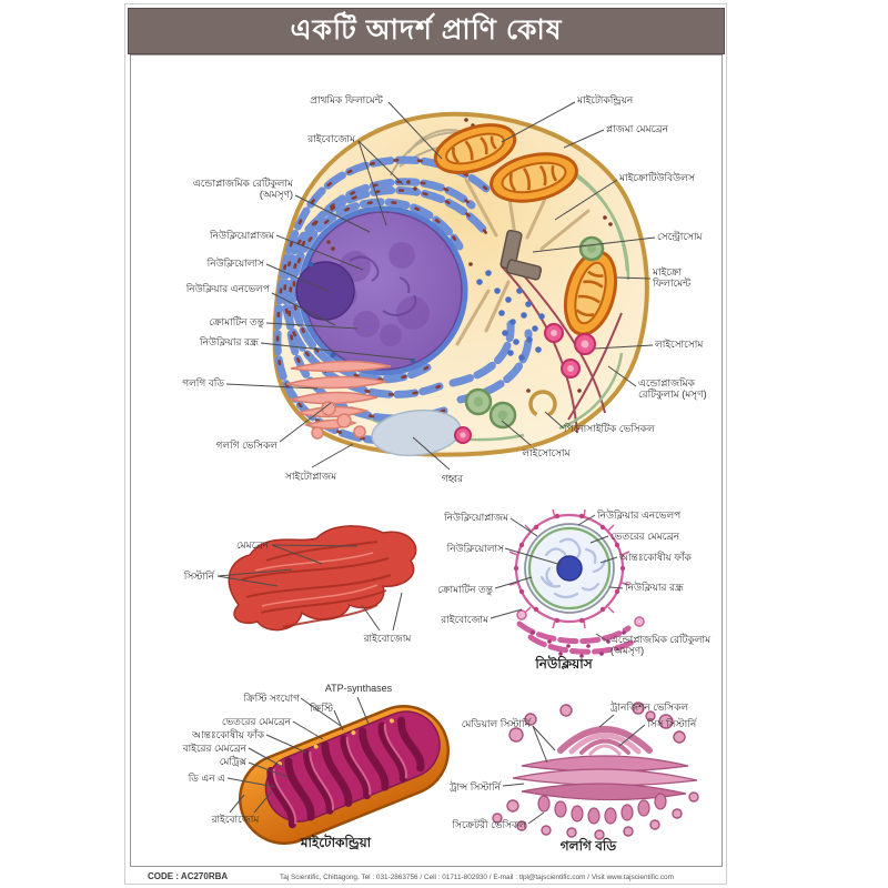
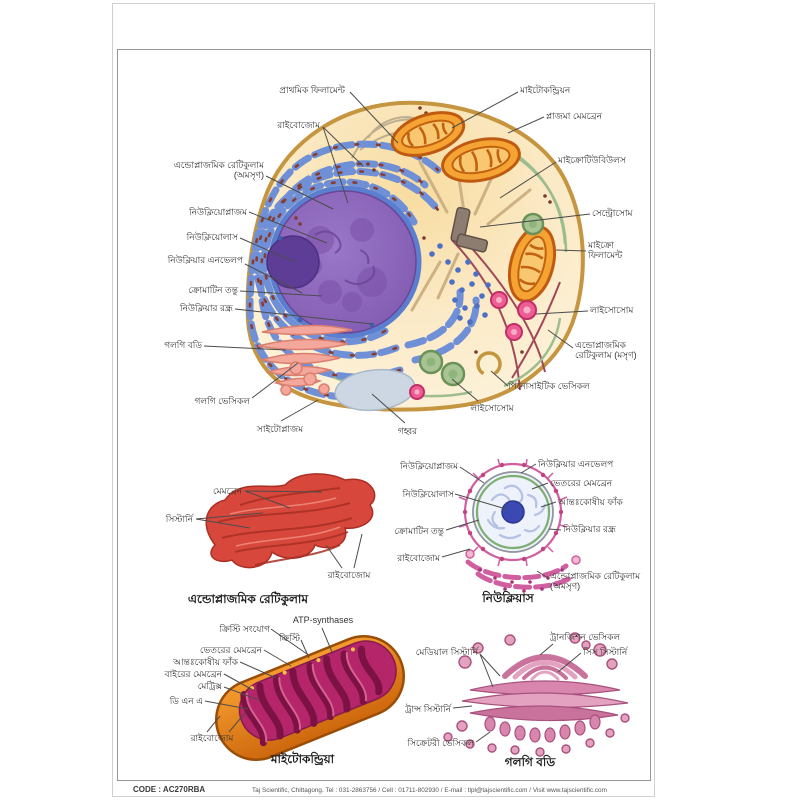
- একটি আদর্শ প্রাণি কোষ
  প্রাথমিক ফিলামেন্ট
  রাইবোজোম
  এন্ডোপ্লাজমিক রেটিকুলাম (অমসৃণ)
  নিউক্লিয়োপ্লাজম
  নিউক্লিয়োলাস
  নিউক্লিয়ার এনভেলপ
  ক্রোমাটিন তন্তু
  নিউক্লিয়ার রন্ধ্র
  গলগি বডি
  গলগি ভেসিকল
  সাইটোপ্লাজম
  গহ্বর
  মাইটোকন্ড্রিয়ন
  প্লাজমা মেমব্রেন
  মাইক্রোটিউবিউলস
  সেন্ট্রোসোম
  মাইক্রো ফিলামেন্ট
  লাইসোসোম
  এন্ডোপ্লাজমিক রেটিকুলাম (মসৃণ)
  পিনোসাইটিক ভেসিকল
  লাইসোসোম
  মেমব্রেন
  সিস্টার্নি
  রাইবোজোম
+ এন্ডোপ্লাজমিক রেটিকুলাম
  নিউক্লিয়োপ্লাজম
  নিউক্লিয়োলাস
  ক্রোমাটিন তন্তু
  রাইবোজোম
  নিউক্লিয়ার এনভেলপ
  ভেতরের মেমব্রেন
  আন্তঃকোষীয় ফাঁক
  নিউক্লিয়ার রন্ধ্র
  এন্ডোপ্লাজমিক রেটিকুলাম (অমসৃণ)
  নিউক্লিয়াস
  ক্রিস্টি সংযোগ
  ATP-synthases
  ক্রিস্টি
  ভেতরের মেমব্রেন
  আন্তঃকোষীয় ফাঁক
  বাইরের মেমব্রেন
  মেট্রিক্স
  ডি এন এ
  রাইবোজোম
  মাইটোকন্ড্রিয়া
  ট্রানজিশন ভেসিকল
  সিস সিস্টার্নি
  মেডিয়াল সিস্টার্নি
  ট্রান্স সিস্টার্নি
  সিক্রেটরী ভেসিকল
  গলগি বডি
  CODE : AC270RBA
